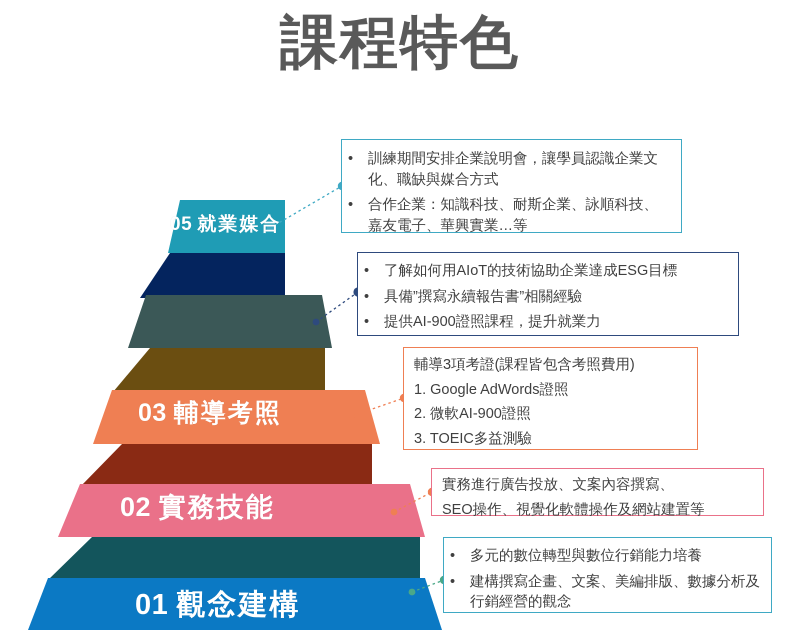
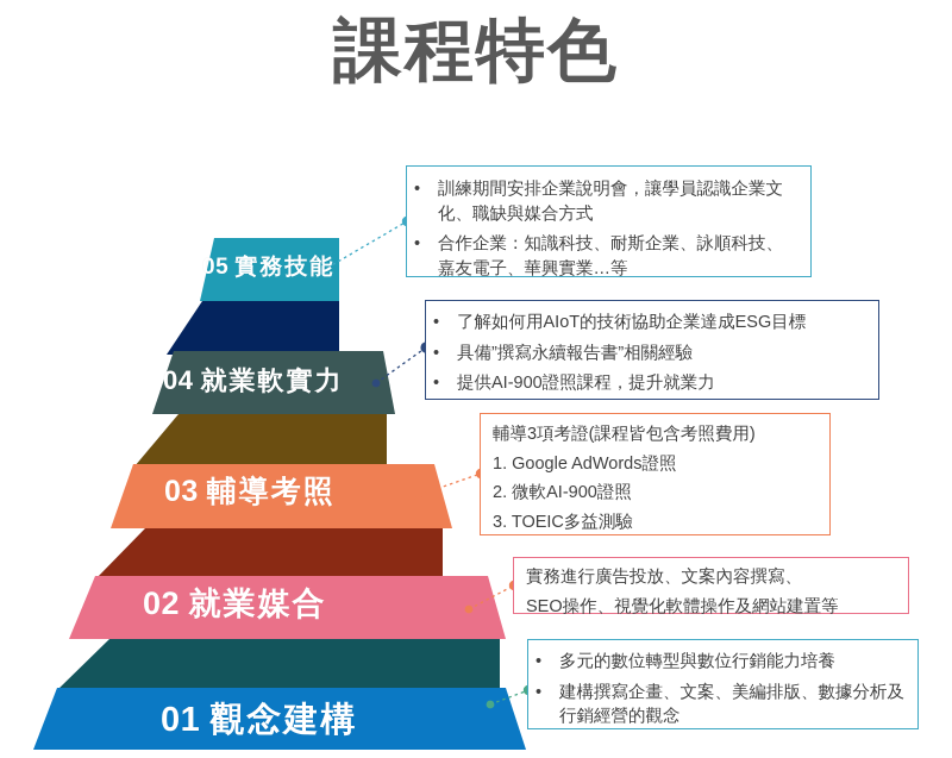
  課程特色
- 05 就業媒合
+ 05 實務技能
+ 04 就業軟實力
  03 輔導考照
- 02 實務技能
+ 02 就業媒合
  01 觀念建構
  •
  訓練期間安排企業說明會，讓學員認識企業文化、職缺與媒合方式
  •
  合作企業：知識科技、耐斯企業、詠順科技、嘉友電子、華興實業…等
  •
  了解如何用AIoT的技術協助企業達成ESG目標
  •
  具備”撰寫永續報告書”相關經驗
  •
  提供AI-900證照課程，提升就業力
  輔導3項考證(課程皆包含考照費用)
  1. Google AdWords證照
  2. 微軟AI-900證照
  3. TOEIC多益測驗
  實務進行廣告投放、文案內容撰寫、
  SEO操作、視覺化軟體操作及網站建置等
  •
  多元的數位轉型與數位行銷能力培養
  •
  建構撰寫企畫、文案、美編排版、數據分析及行銷經營的觀念
